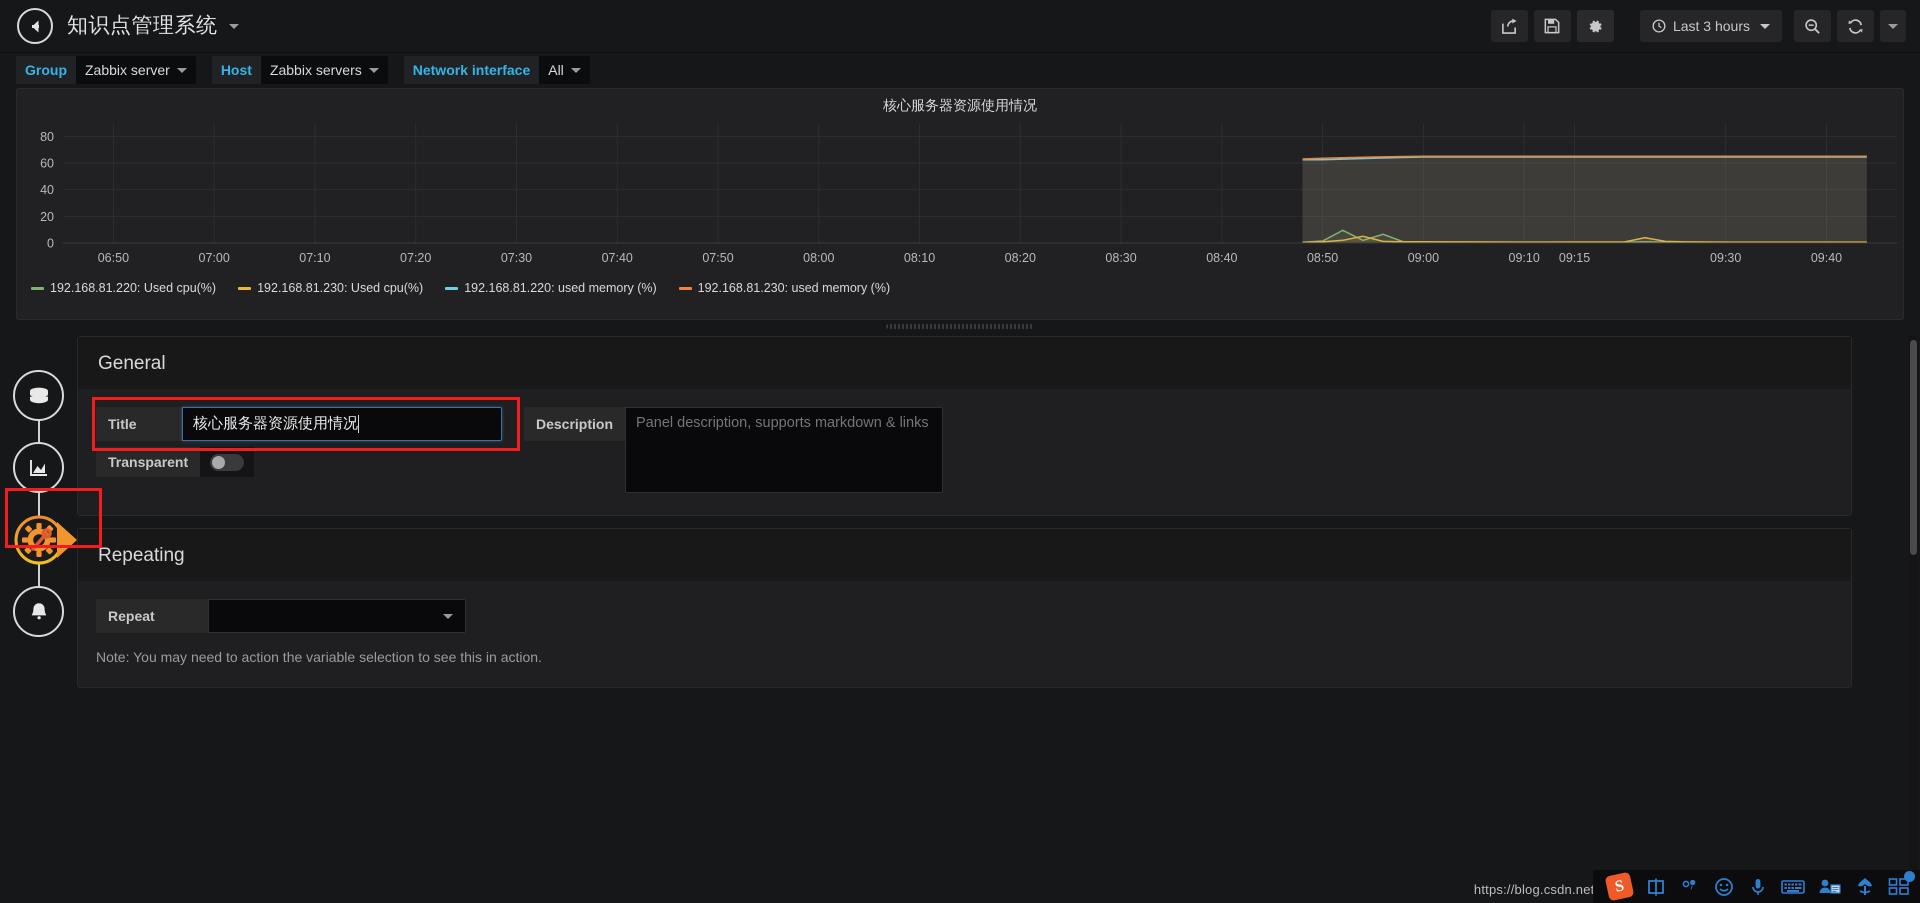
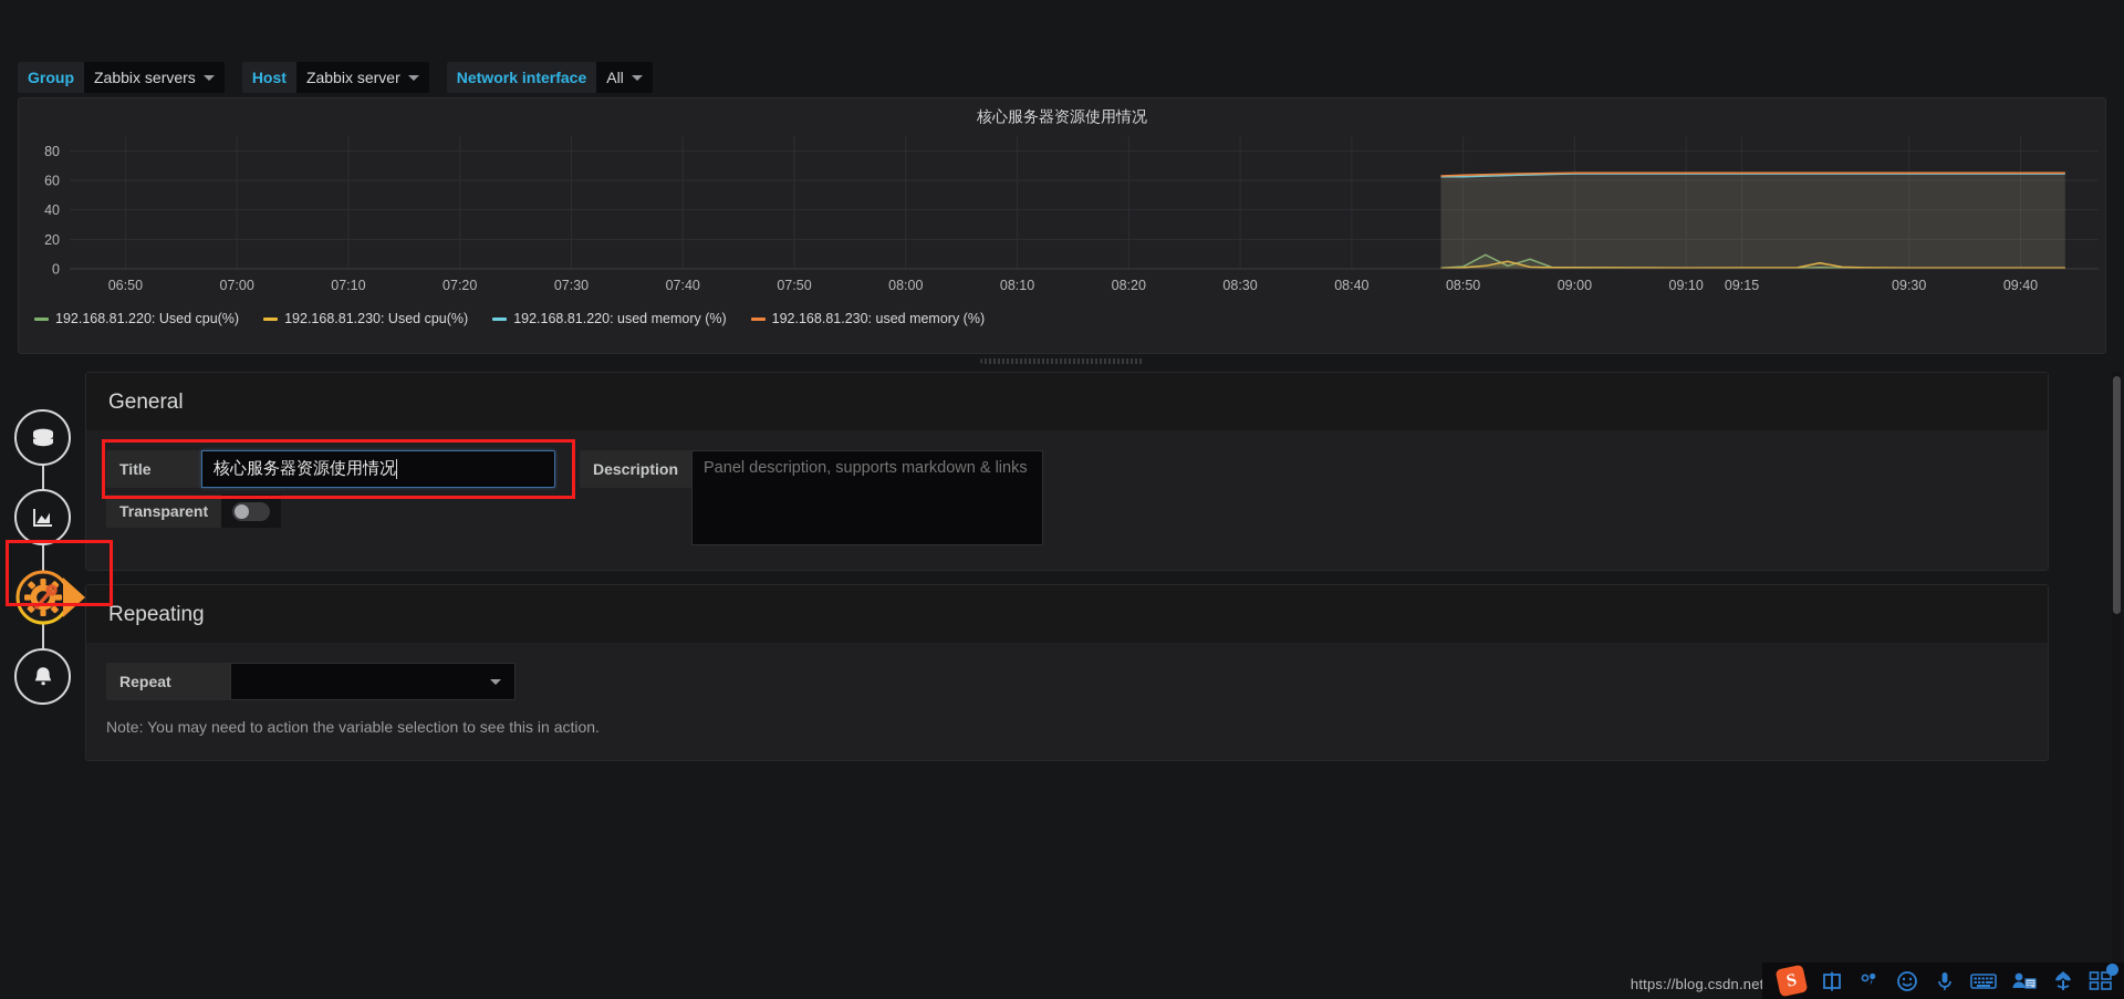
- 知识点管理系统
- Last 3 hours
  Group
- Zabbix server
+ Zabbix servers
  Host
- Zabbix servers
+ Zabbix server
  Network interface
  All
  核心服务器资源使用情况
  0
  20
  40
  60
  80
  06:50
  07:00
  07:10
  07:20
  07:30
  07:40
  07:50
  08:00
  08:10
  08:20
  08:30
  08:40
  08:50
  09:00
  09:10
  09:15
  09:30
  09:40
  192.168.81.220: Used cpu(%)
  192.168.81.230: Used cpu(%)
  192.168.81.220: used memory (%)
  192.168.81.230: used memory (%)
  General
  Title
  核心服务器资源使用情况
  Transparent
  Description
  Panel description, supports markdown & links
  Repeating
  Repeat
  Note: You may need to action the variable selection to see this in action.
